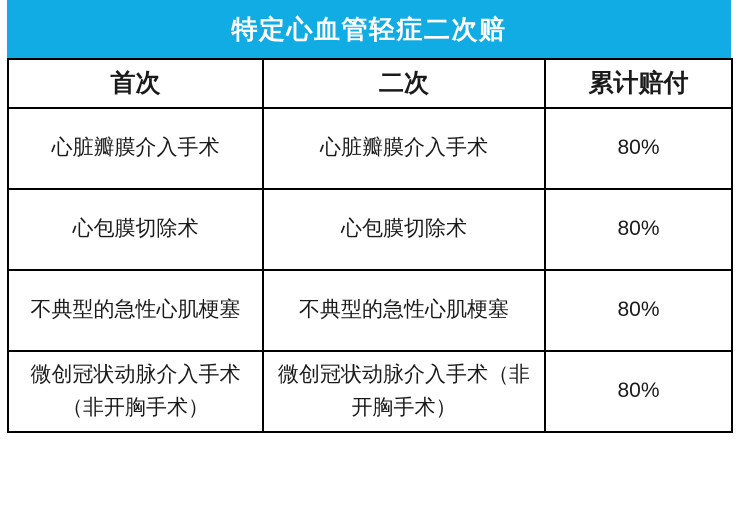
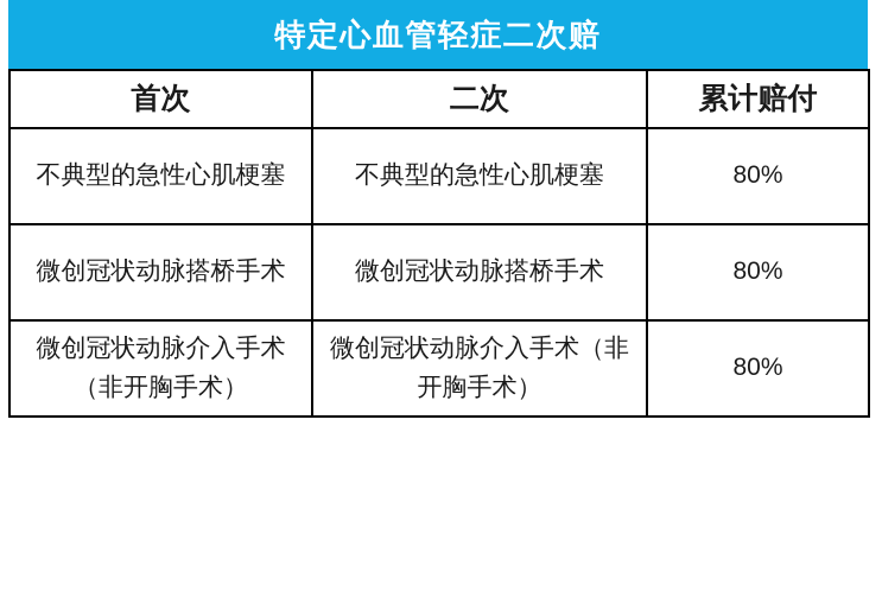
  特定心血管轻症二次赔
  首次	二次	累计赔付
- 心脏瓣膜介入手术	心脏瓣膜介入手术	80%
- 心包膜切除术	心包膜切除术	80%
  不典型的急性心肌梗塞	不典型的急性心肌梗塞	80%
+ 微创冠状动脉搭桥手术	微创冠状动脉搭桥手术	80%
  微创冠状动脉介入手术（非开胸手术）	微创冠状动脉介入手术（非开胸手术）	80%
